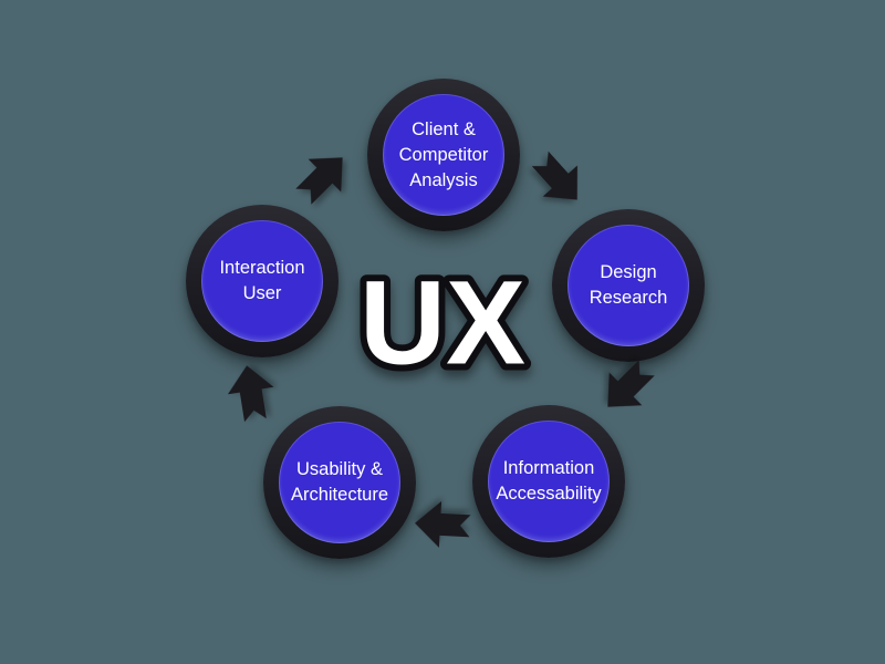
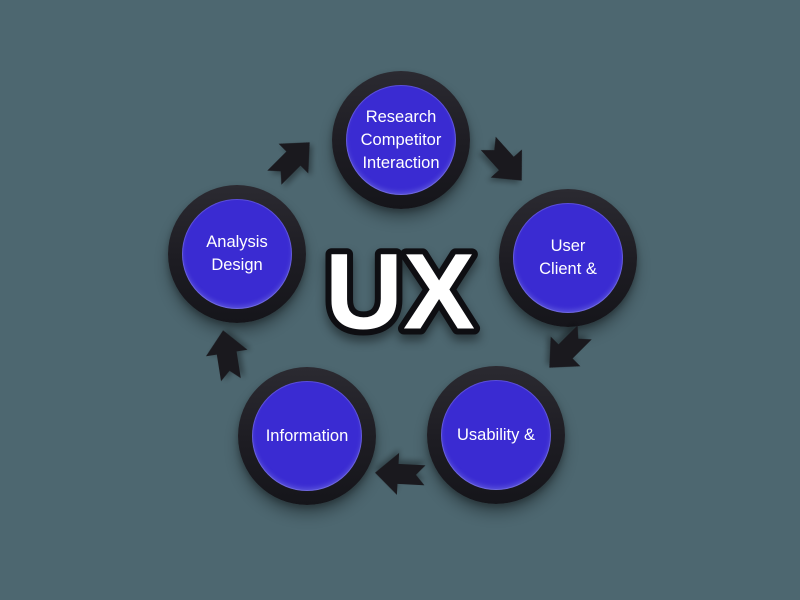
  UX
- Client &
+ Research
  Competitor
- Analysis
+ Interaction
- Design
+ User
- Research
+ Client &
- Information
+ Usability &
- Accessability
- Usability &
+ Information
- Architecture
- Interaction
+ Analysis
- User
+ Design
